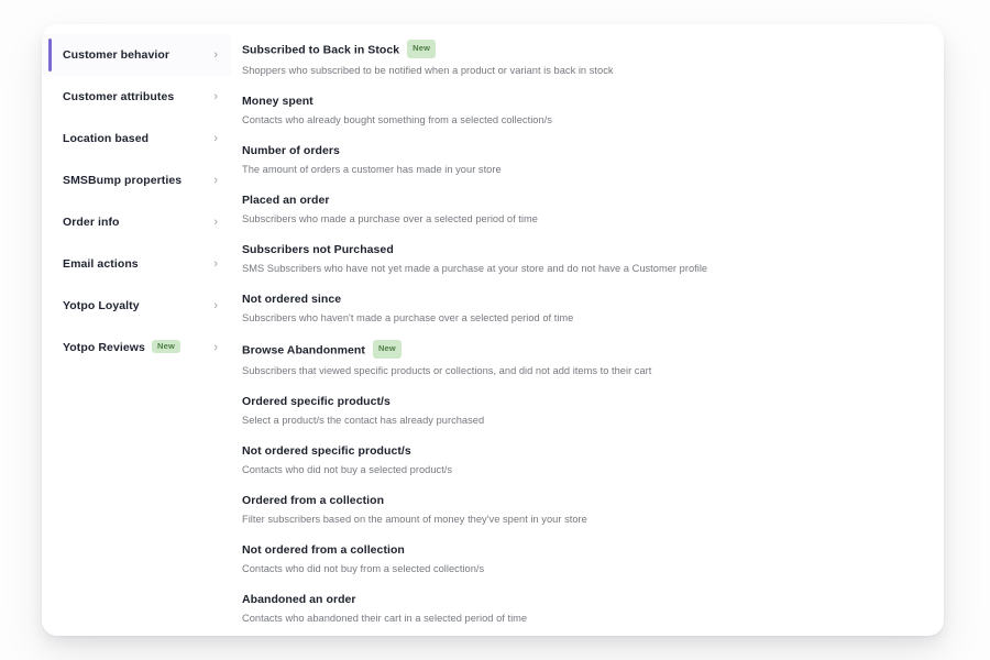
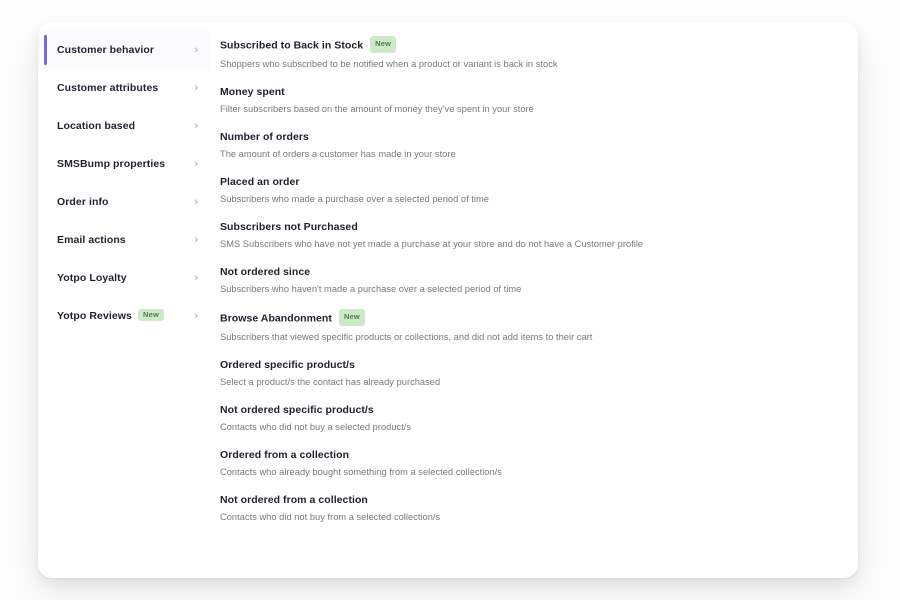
  Customer behavior
  ›
  Customer attributes
  ›
  Location based
  ›
  SMSBump properties
  ›
  Order info
  ›
  Email actions
  ›
  Yotpo Loyalty
  ›
  Yotpo Reviews
  New
  ›
  Subscribed to Back in Stock New
  Shoppers who subscribed to be notified when a product or variant is back in stock
  Money spent
- Contacts who already bought something from a selected collection/s
+ Filter subscribers based on the amount of money they've spent in your store
  Number of orders
  The amount of orders a customer has made in your store
  Placed an order
  Subscribers who made a purchase over a selected period of time
  Subscribers not Purchased
  SMS Subscribers who have not yet made a purchase at your store and do not have a Customer profile
  Not ordered since
  Subscribers who haven't made a purchase over a selected period of time
  Browse Abandonment New
  Subscribers that viewed specific products or collections, and did not add items to their cart
  Ordered specific product/s
  Select a product/s the contact has already purchased
  Not ordered specific product/s
  Contacts who did not buy a selected product/s
  Ordered from a collection
- Filter subscribers based on the amount of money they've spent in your store
+ Contacts who already bought something from a selected collection/s
  Not ordered from a collection
  Contacts who did not buy from a selected collection/s
- Abandoned an order
- Contacts who abandoned their cart in a selected period of time
